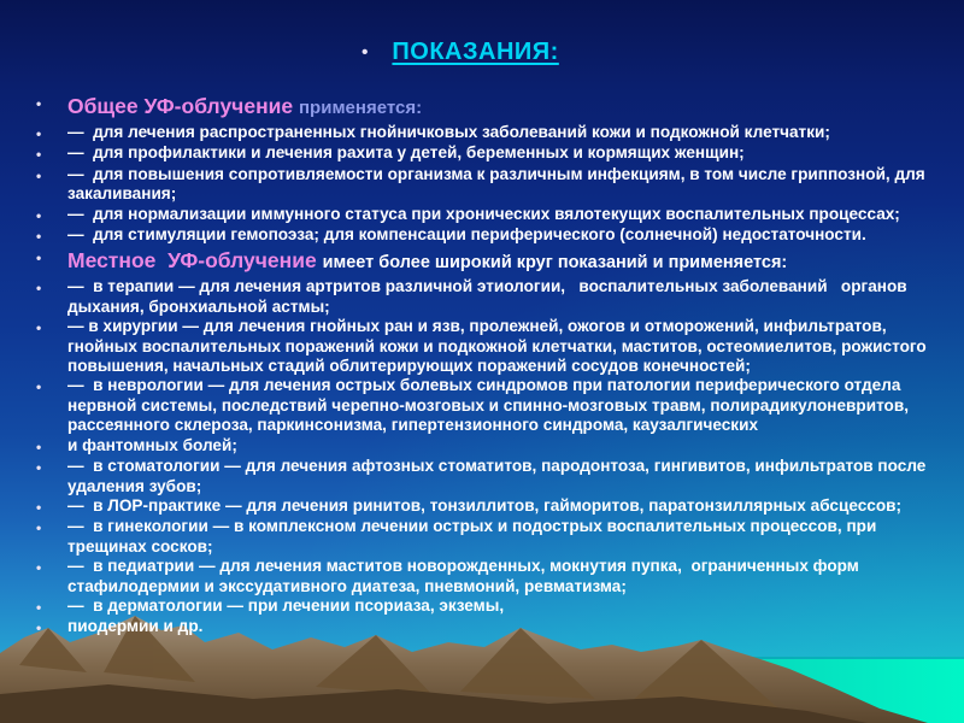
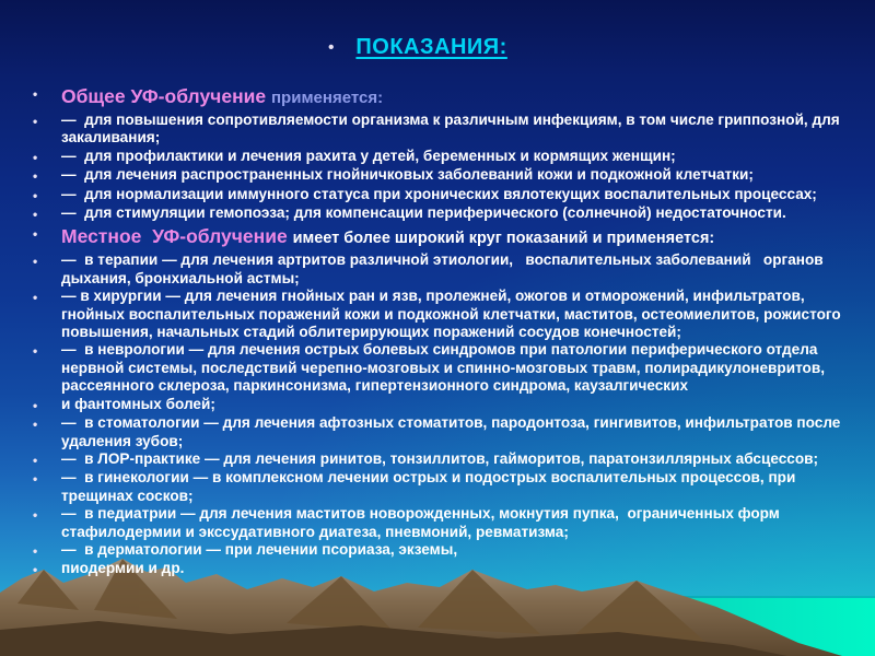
  •
  ПОКАЗАНИЯ:
  •
  Общее УФ-облучение применяется:
  •
- — для лечения распространенных гнойничковых заболеваний кожи и подкожной клетчатки;
+ — для повышения сопротивляемости организма к различным инфекциям, в том числе гриппозной, для закаливания;
  •
  — для профилактики и лечения рахита у детей, беременных и кормящих женщин;
  •
- — для повышения сопротивляемости организма к различным инфекциям, в том числе гриппозной, для закаливания;
+ — для лечения распространенных гнойничковых заболеваний кожи и подкожной клетчатки;
  •
  — для нормализации иммунного статуса при хронических вялотекущих воспалительных процессах;
  •
  — для стимуляции гемопоэза; для компенсации периферического (солнечной) недостаточности.
  •
  Местное УФ-облучение имеет более широкий круг показаний и применяется:
  •
  — в терапии — для лечения артритов различной этиологии, воспалительных заболеваний органов дыхания, бронхиальной астмы;
  •
  — в хирургии — для лечения гнойных ран и язв, пролежней, ожогов и отморожений, инфильтратов, гнойных воспалительных поражений кожи и подкожной клетчатки, маститов, остеомиелитов, рожистого повышения, начальных стадий облитерирующих поражений сосудов конечностей;
  •
  — в неврологии — для лечения острых болевых синдромов при патологии периферического отдела нервной системы, последствий черепно-мозговых и спинно-мозговых травм, полирадикулоневритов, рассеянного склероза, паркинсонизма, гипертензионного синдрома, каузалгических
  •
  и фантомных болей;
  •
  — в стоматологии — для лечения афтозных стоматитов, пародонтоза, гингивитов, инфильтратов после удаления зубов;
  •
  — в ЛОР-практике — для лечения ринитов, тонзиллитов, гайморитов, паратонзиллярных абсцессов;
  •
  — в гинекологии — в комплексном лечении острых и подострых воспалительных процессов, при трещинах сосков;
  •
  — в педиатрии — для лечения маститов новорожденных, мокнутия пупка, ограниченных форм стафилодермии и экссудативного диатеза, пневмоний, ревматизма;
  •
  — в дерматологии — при лечении псориаза, экземы,
  •
  пиодермии и др.
